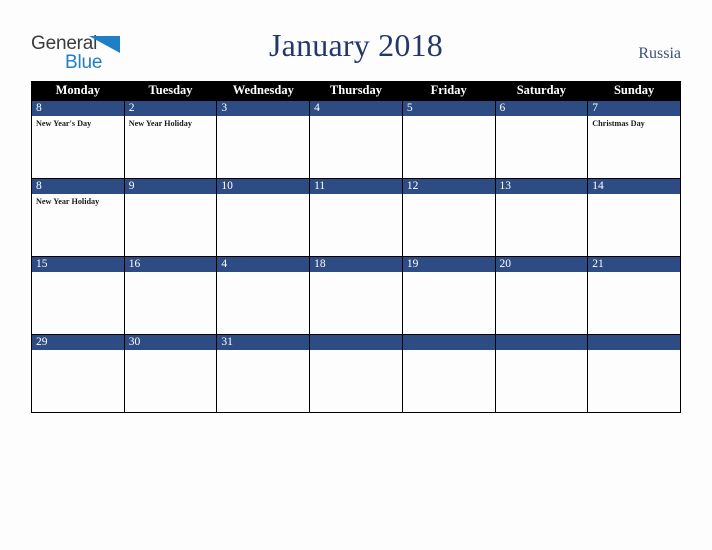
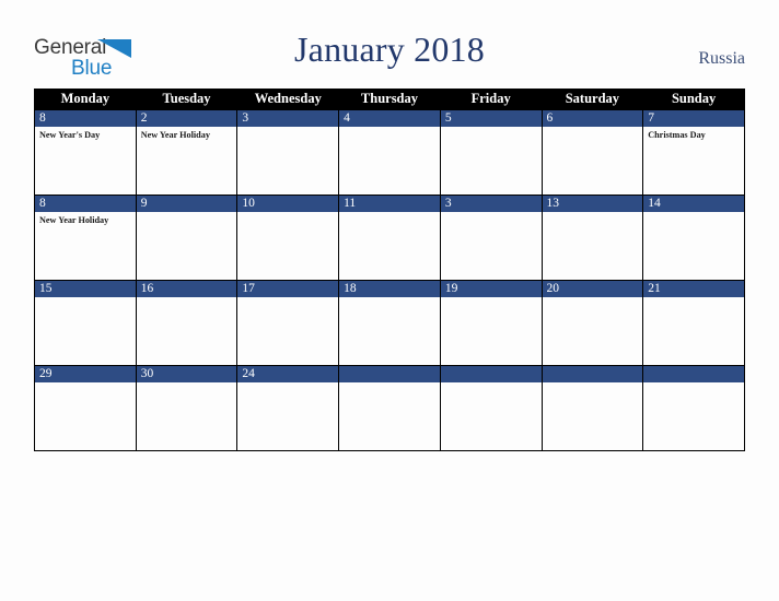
  General
  Blue
  January 2018
  Russia
  Monday	Tuesday	Wednesday	Thursday	Friday	Saturday	Sunday
  8New Year's Day	2New Year Holiday	3	4	5	6	7Christmas Day
- 8New Year Holiday	9	10	11	12	13	14
+ 8New Year Holiday	9	10	11	3	13	14
- 15	16	4	18	19	20	21
+ 15	16	17	18	19	20	21
- 29	30	31
+ 29	30	24
